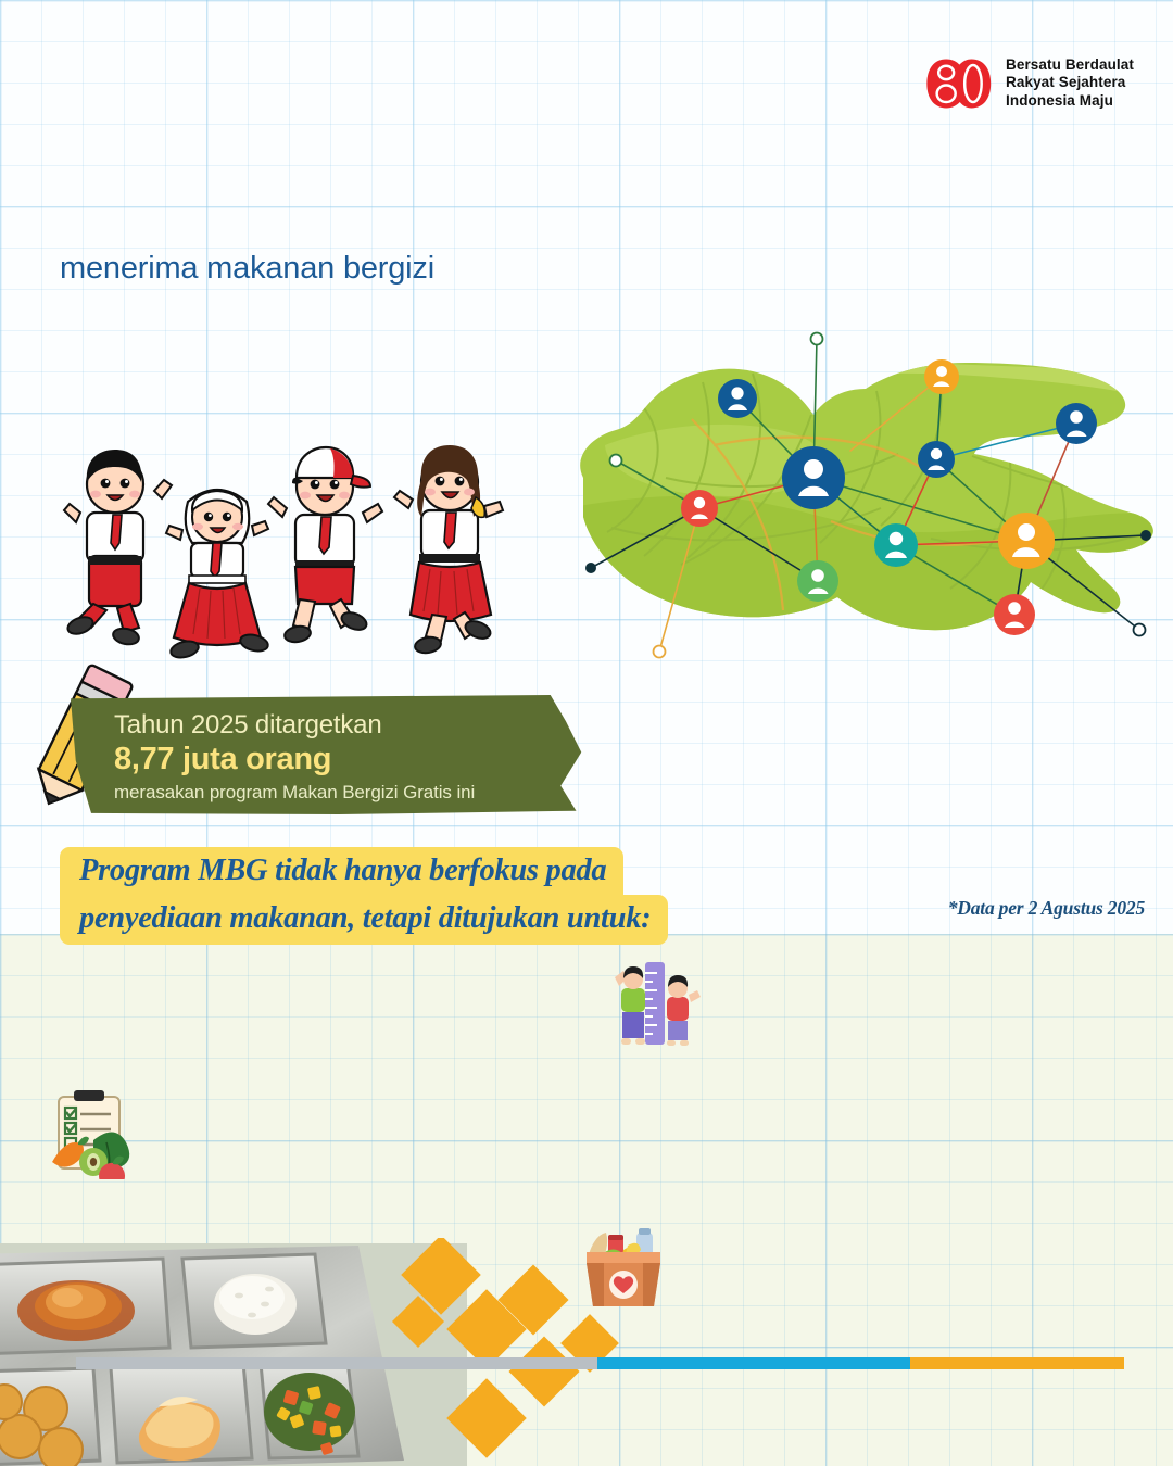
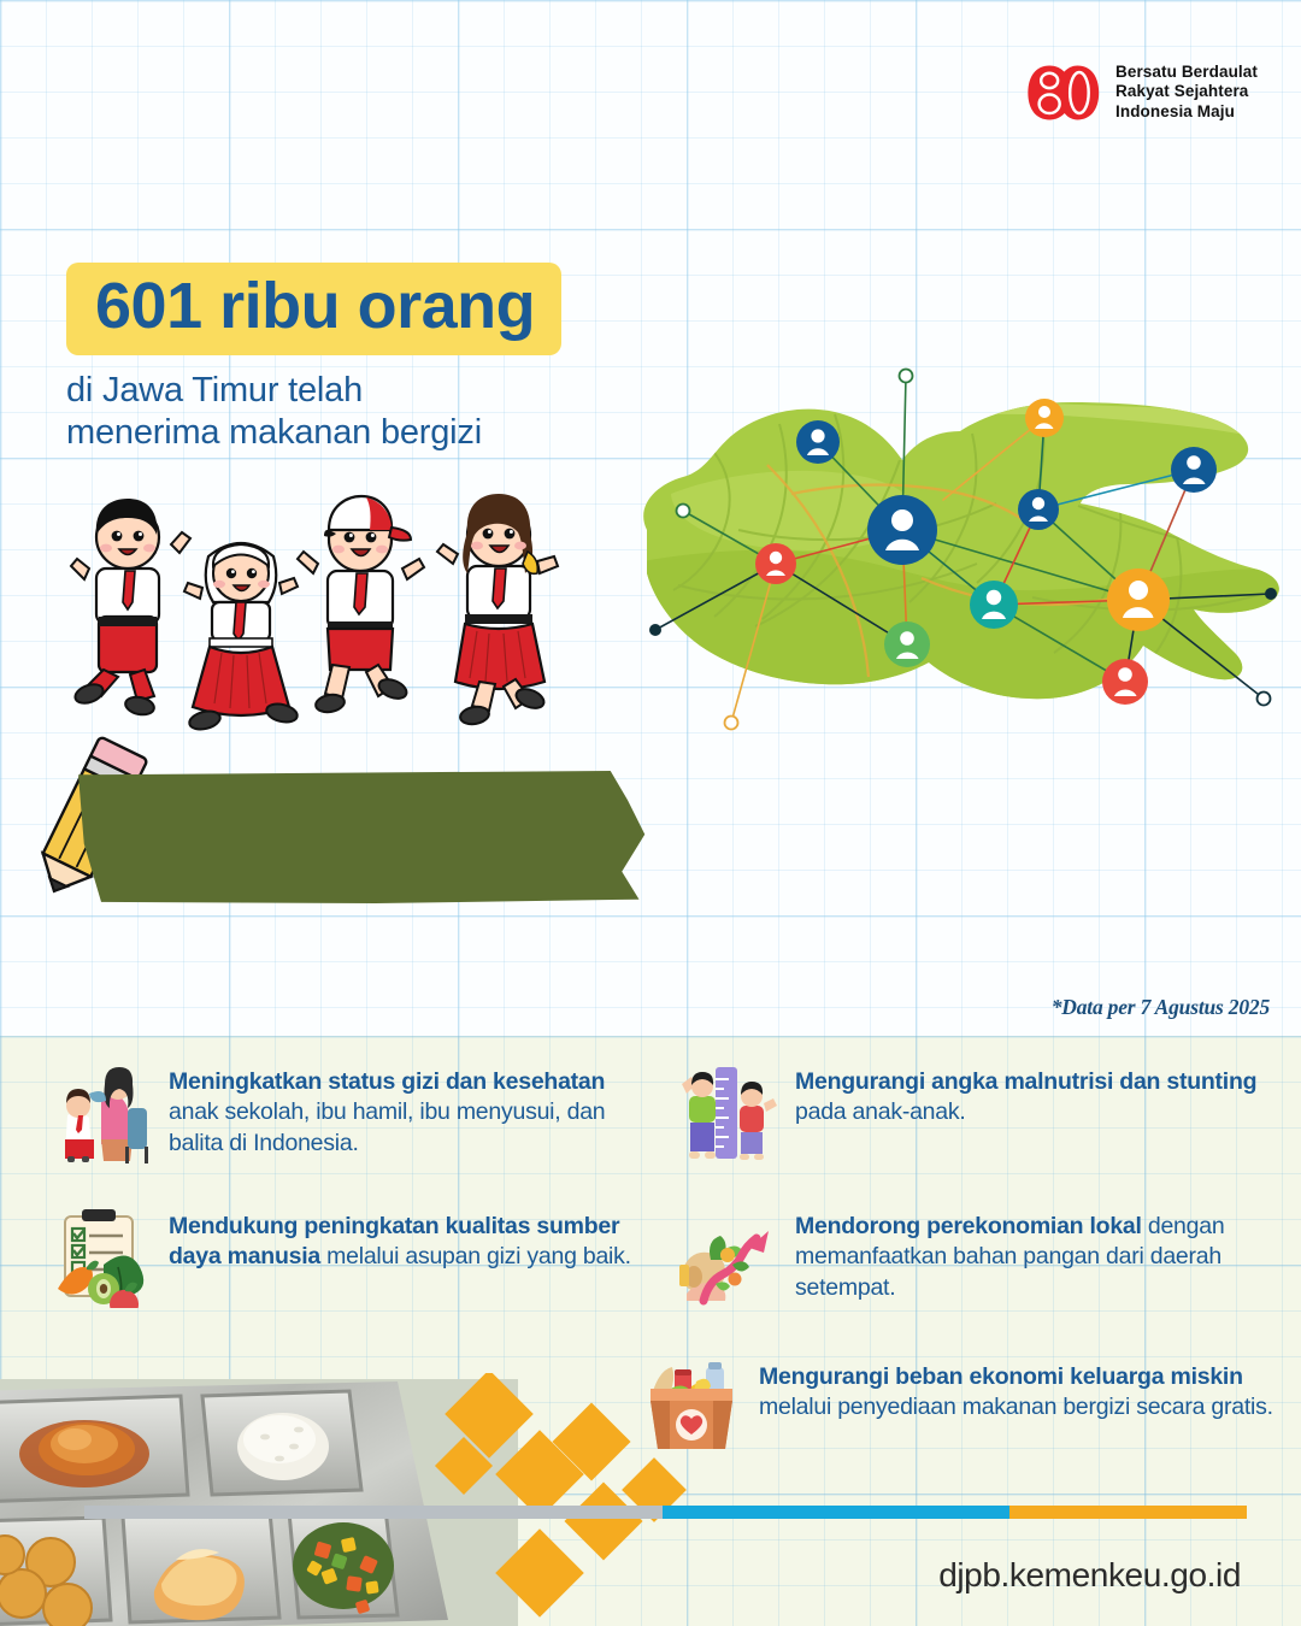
  Bersatu Berdaulat
  Rakyat Sejahtera
  Indonesia Maju
+ 601 ribu orang
+ di Jawa Timur telah
  menerima makanan bergizi
- Tahun 2025 ditargetkan
- 8,77 juta orang
- merasakan program Makan Bergizi Gratis ini
- Program MBG tidak hanya berfokus pada
- penyediaan makanan, tetapi ditujukan untuk:
- *Data per 2 Agustus 2025
+ *Data per 7 Agustus 2025
+ Meningkatkan status gizi dan kesehatan anak sekolah, ibu hamil, ibu menyusui, dan balita di Indonesia.
+ Mengurangi angka malnutrisi dan stunting pada anak-anak.
+ Mendukung peningkatan kualitas sumber daya manusia melalui asupan gizi yang baik.
+ Mendorong perekonomian lokal dengan memanfaatkan bahan pangan dari daerah setempat.
+ Mengurangi beban ekonomi keluarga miskin melalui penyediaan makanan bergizi secara gratis.
+ djpb.kemenkeu.go.id
